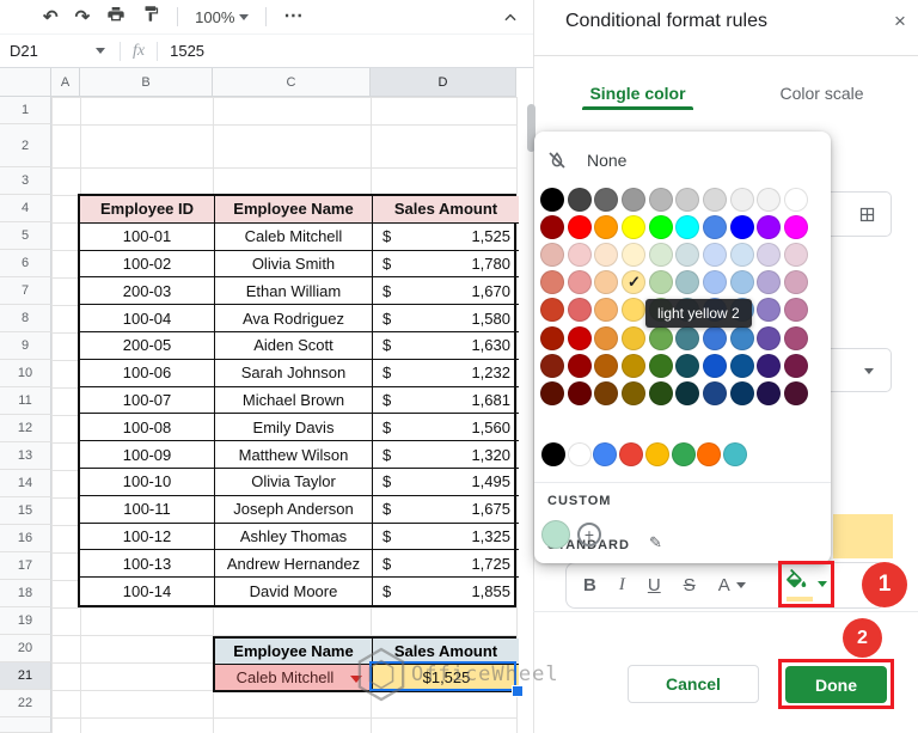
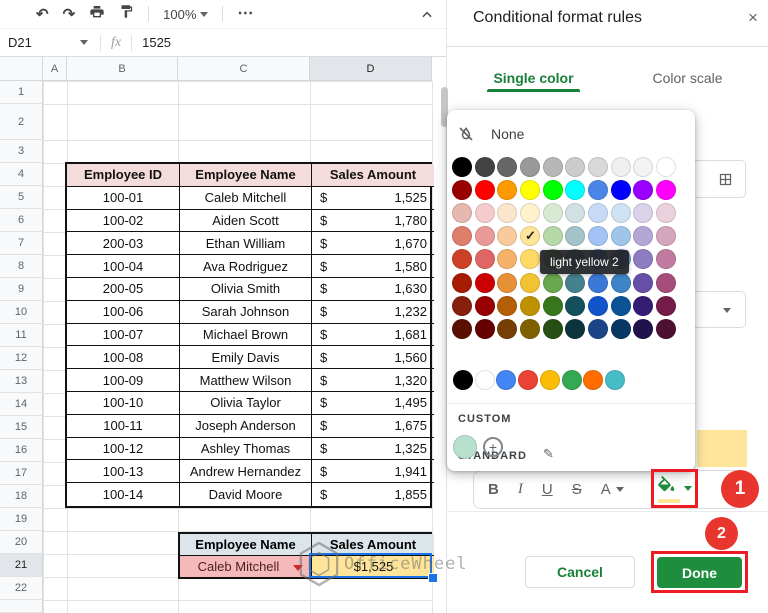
  ↶
  ↷
  100%
  ⋯
  D21
  fx
  1525
  A
  B
  C
  D
  1
  2
  3
  4
  5
  6
  7
  8
  9
  10
  11
  12
  13
  14
  15
  16
  17
  18
  19
  20
  21
  22
  Employee ID
  Employee Name
  Sales Amount
  100-01
  Caleb Mitchell
  $
  1,525
  100-02
- Olivia Smith
+ Aiden Scott
  $
  1,780
  200-03
  Ethan William
  $
  1,670
  100-04
  Ava Rodriguez
  $
  1,580
  200-05
- Aiden Scott
+ Olivia Smith
  $
  1,630
  100-06
  Sarah Johnson
  $
  1,232
  100-07
  Michael Brown
  $
  1,681
  100-08
  Emily Davis
  $
  1,560
  100-09
  Matthew Wilson
  $
  1,320
  100-10
  Olivia Taylor
  $
  1,495
  100-11
  Joseph Anderson
  $
  1,675
  100-12
  Ashley Thomas
  $
  1,325
  100-13
  Andrew Hernandez
  $
- 1,725
+ 1,941
  100-14
  David Moore
  $
  1,855
  Employee Name
  Sales Amount
  Caleb Mitchell
  $
  1,525
  Conditional format rules
  ×
  Single color
  Color scale
  B
  I
  U
  S
  A
  1
  Cancel
  Done
  2
  None
  ✓
  light yellow 2
  ANDARD
  ✎
  CUSTOM
  +
  OfficeWheel
